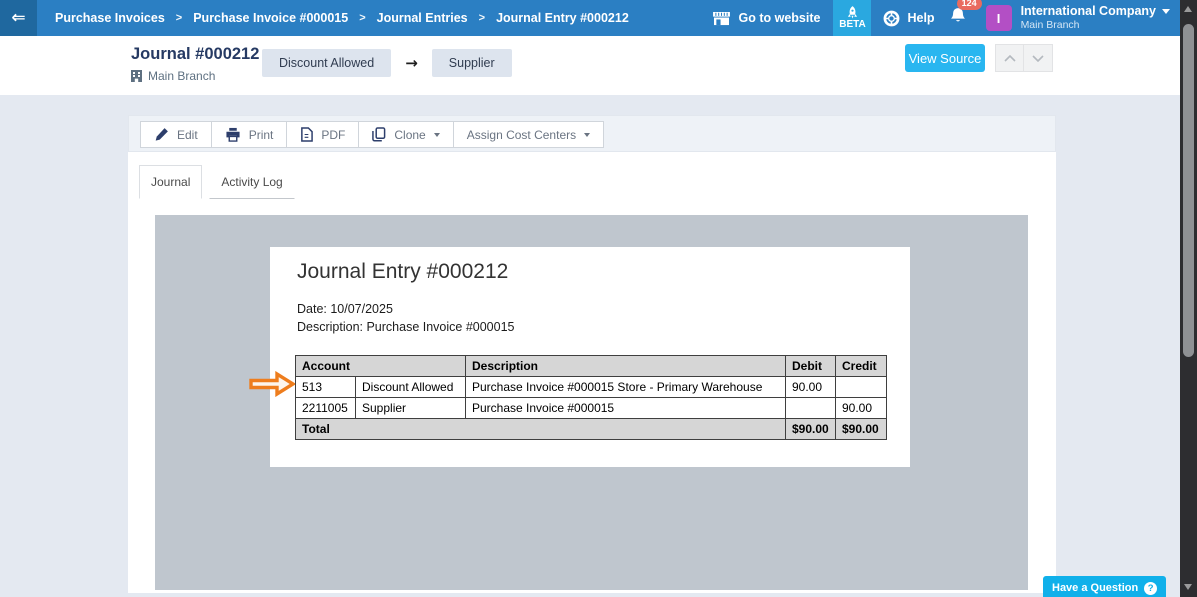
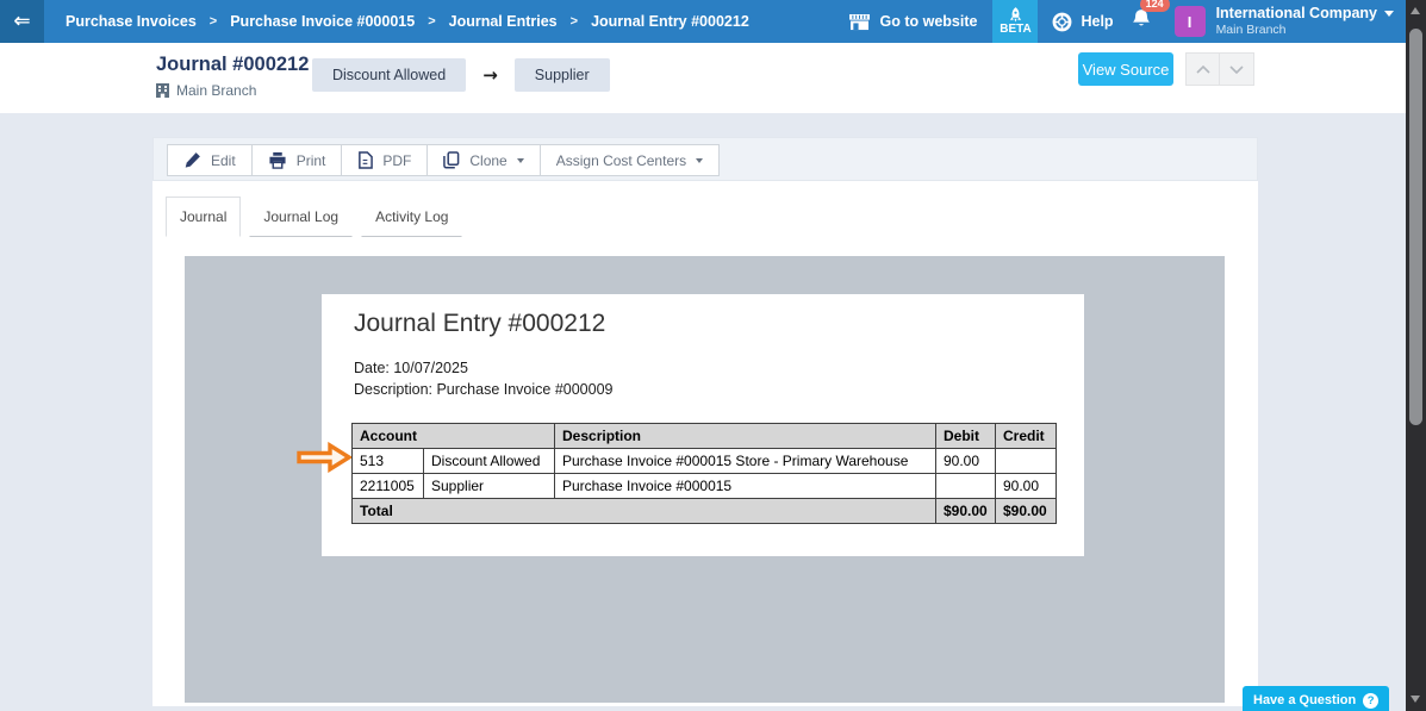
  ⇐
  Purchase Invoices
  >
  Purchase Invoice #000015
  >
  Journal Entries
  >
  Journal Entry #000212
  Go to website
  BETA
  Help
  124
  I
  International Company
  Main Branch
  Journal #000212
  Main Branch
  Discount Allowed
  →
  Supplier
  View Source
  Edit
  Print
  PDF
  Clone
  Assign Cost Centers
  Journal
+ Journal Log
  Activity Log
  Journal Entry #000212
  Date: 10/07/2025
- Description: Purchase Invoice #000015
+ Description: Purchase Invoice #000009
  Account	Description	Debit	Credit
  513	Discount Allowed	Purchase Invoice #000015 Store - Primary Warehouse	90.00
  2211005	Supplier	Purchase Invoice #000015		90.00
  Total	$90.00	$90.00
  Have a Question
  ?
